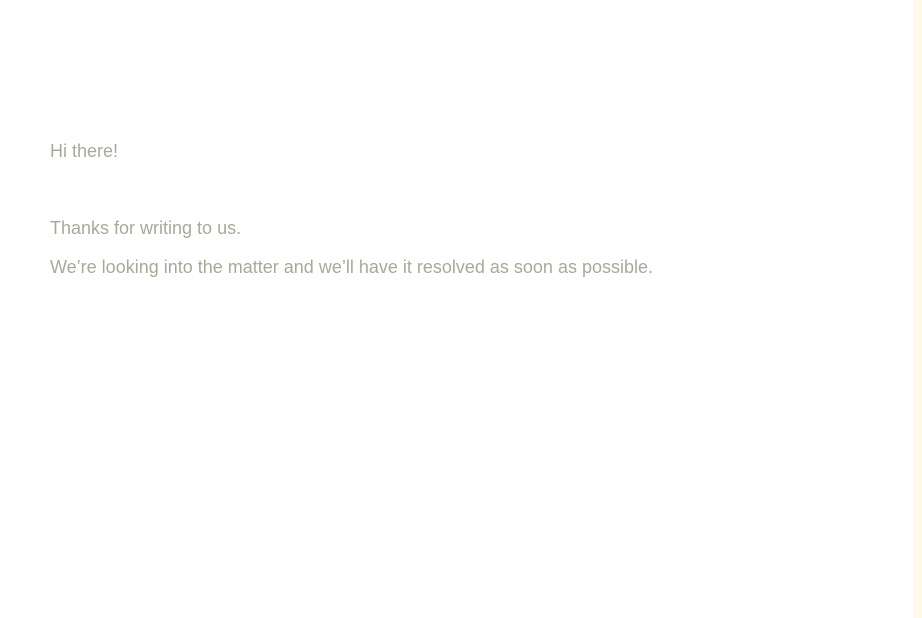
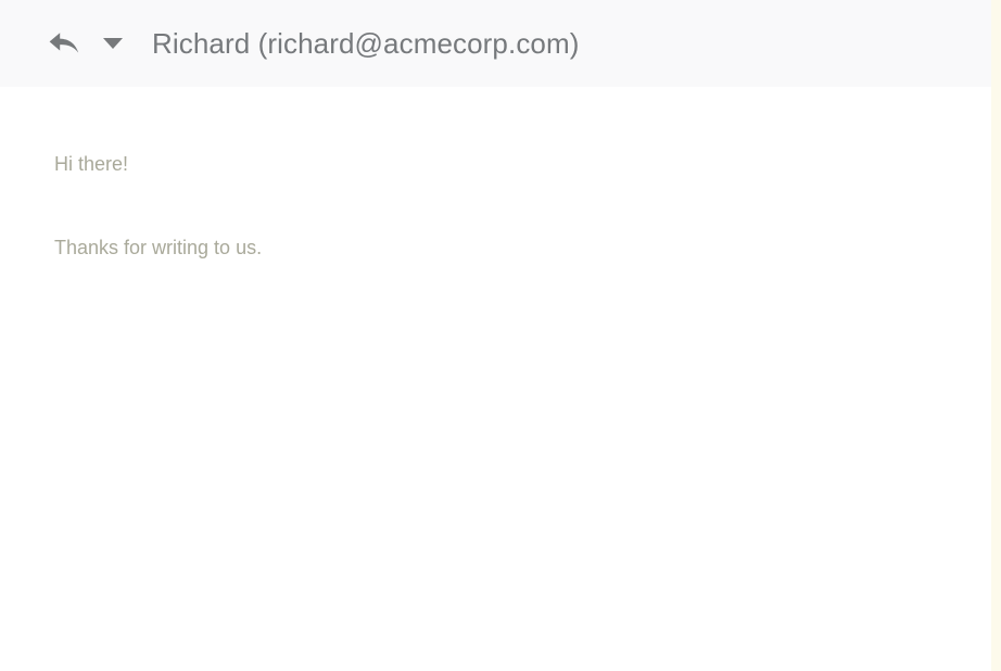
+ Richard (richard@acmecorp.com)
  Hi there!
  Thanks for writing to us.
- We’re looking into the matter and we’ll have it resolved as soon as possible.
